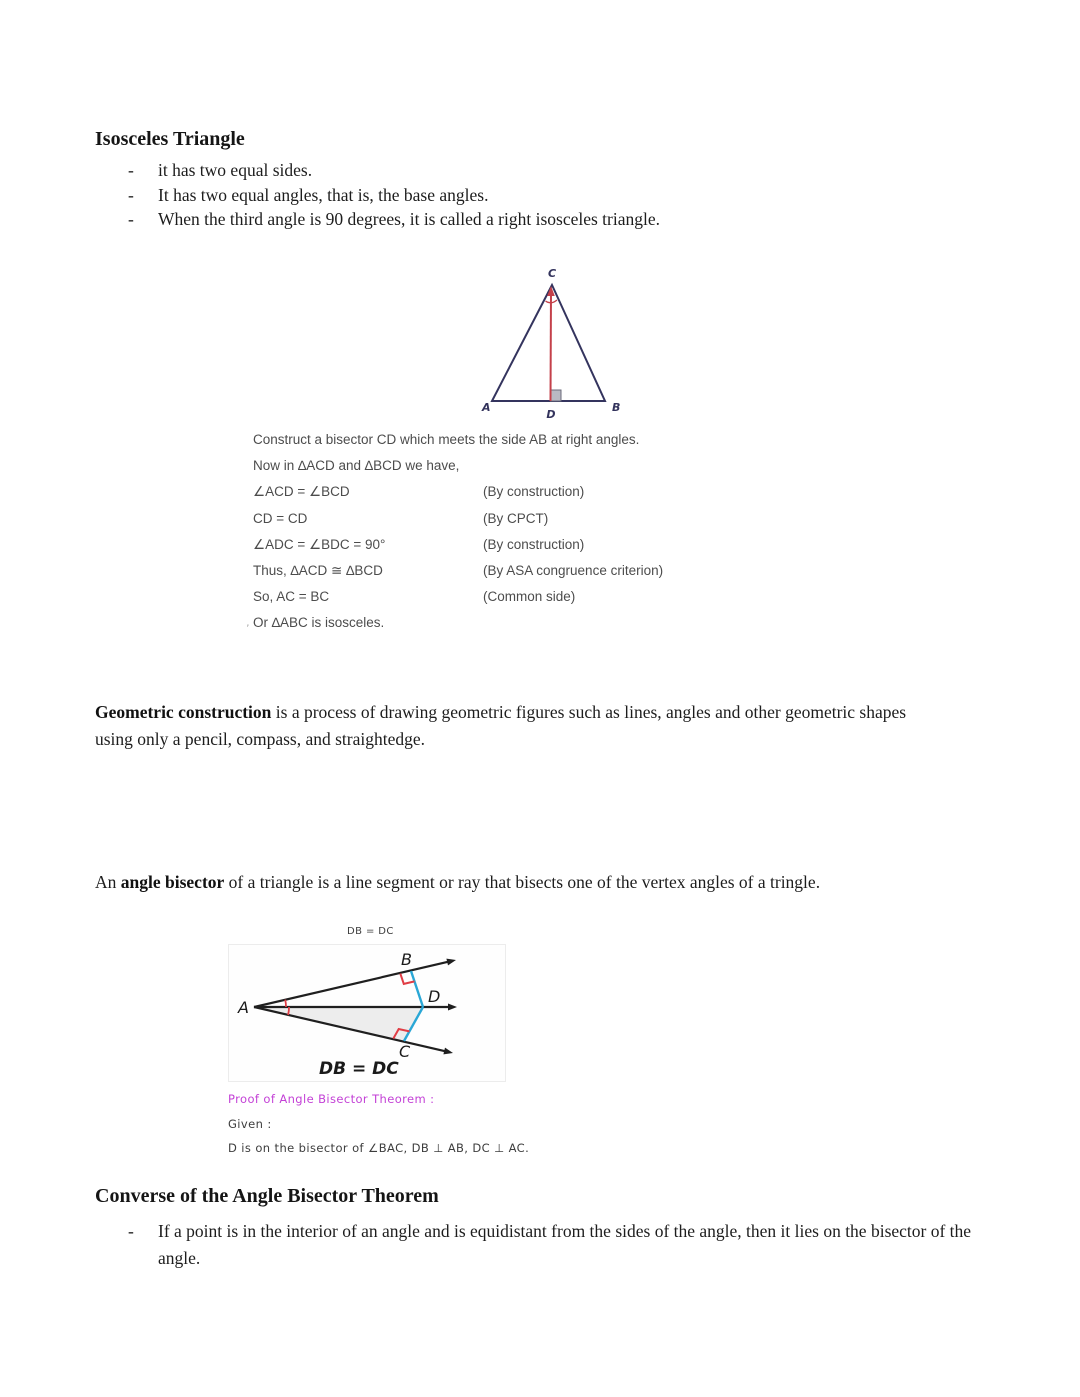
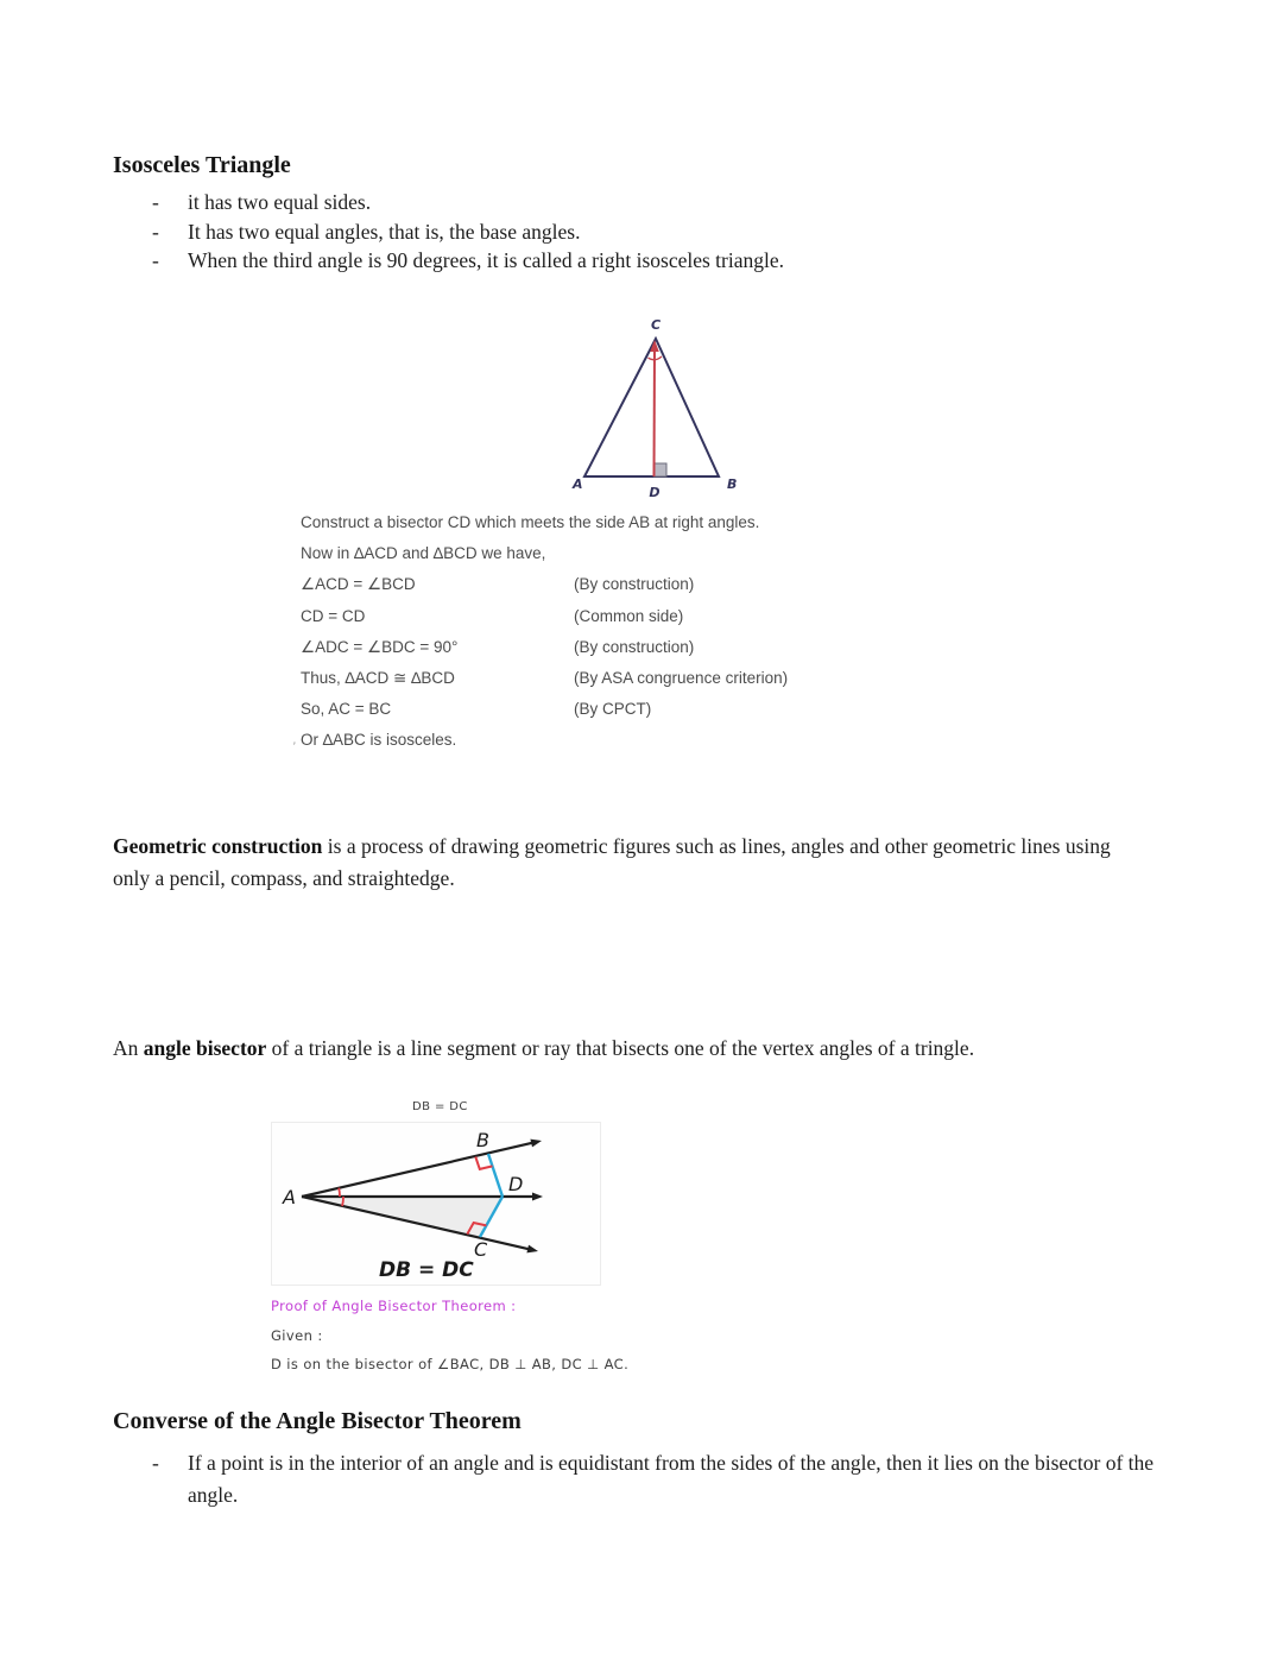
  Isosceles Triangle
  -
  it has two equal sides.
  -
  It has two equal angles, that is, the base angles.
  -
  When the third angle is 90 degrees, it is called a right isosceles triangle.
  C
  A
  B
  D
  Construct a bisector CD which meets the side AB at right angles.
  Now in ∆ACD and ∆BCD we have,
  ∠ACD = ∠BCD
  (By construction)
  CD = CD
- (By CPCT)
+ (Common side)
  ∠ADC = ∠BDC = 90°
  (By construction)
  Thus, ∆ACD ≅ ∆BCD
  (By ASA congruence criterion)
  So, AC = BC
- (Common side)
+ (By CPCT)
  Or ∆ABC is isosceles.
  ʼ
- Geometric construction is a process of drawing geometric figures such as lines, angles and other geometric shapes using only a pencil, compass, and straightedge.
+ Geometric construction is a process of drawing geometric figures such as lines, angles and other geometric lines using only a pencil, compass, and straightedge.
  An angle bisector of a triangle is a line segment or ray that bisects one of the vertex angles of a tringle.
  DB = DC
  A
  B
  D
  C
  DB = DC
  Proof of Angle Bisector Theorem :
  Given :
  D is on the bisector of ∠BAC, DB ⊥ AB, DC ⊥ AC.
  Converse of the Angle Bisector Theorem
  -
  If a point is in the interior of an angle and is equidistant from the sides of the angle, then it lies on the bisector of the angle.
